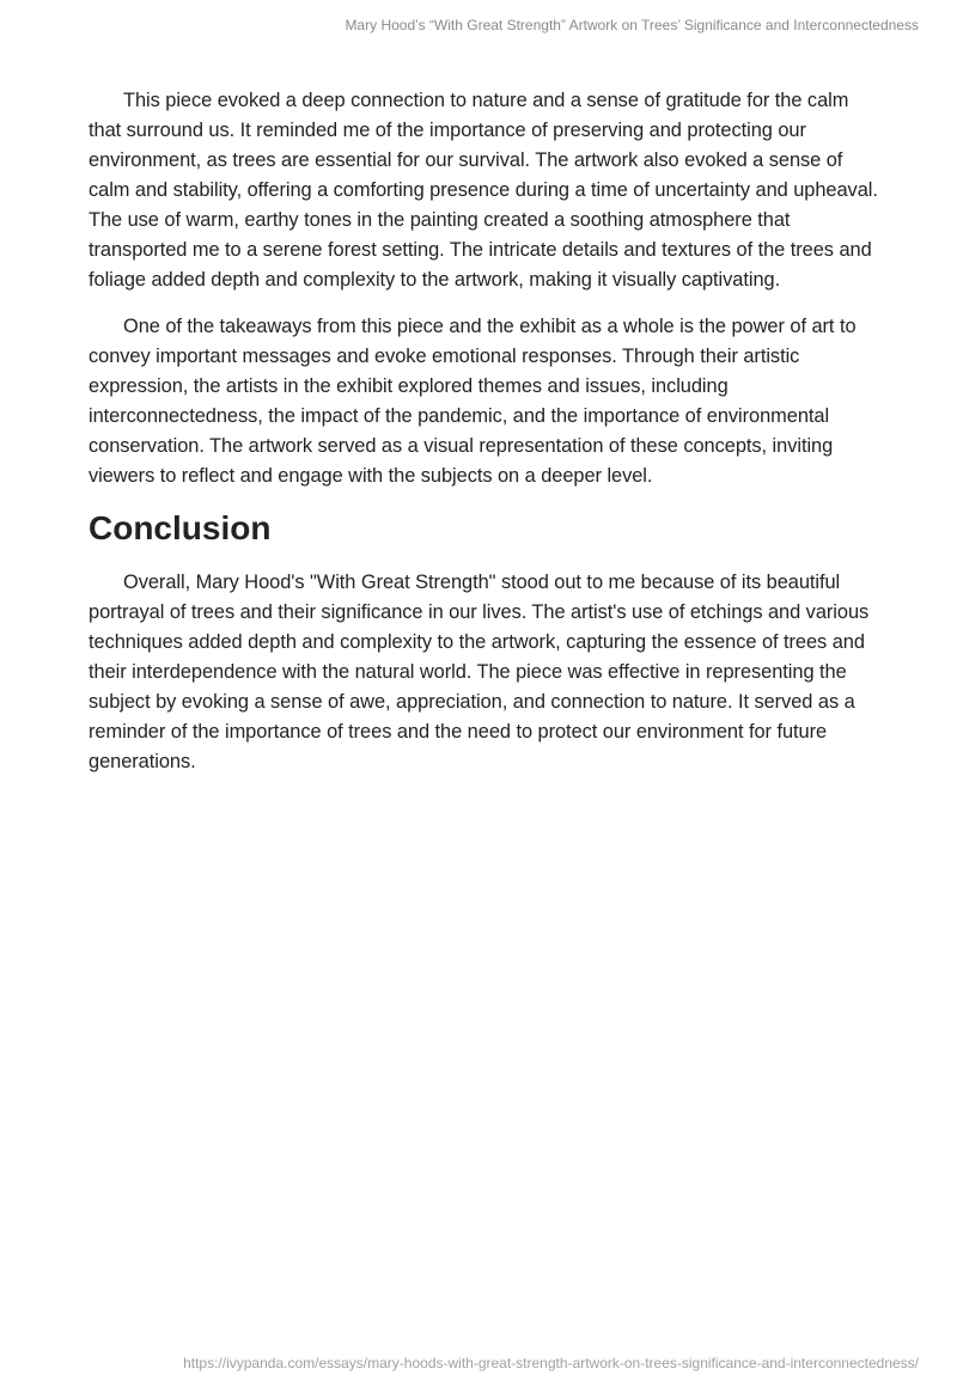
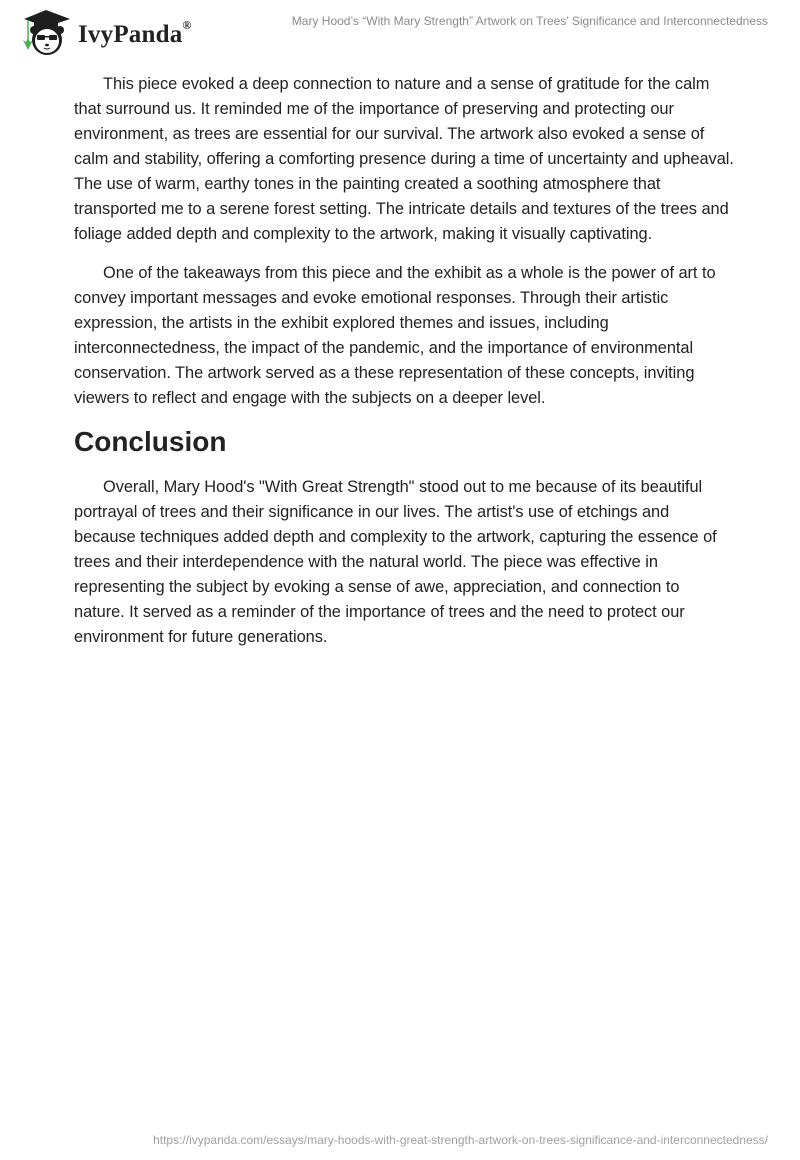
+ IvyPanda®
- Mary Hood’s “With Great Strength” Artwork on Trees’ Significance and Interconnectedness
+ Mary Hood’s “With Mary Strength” Artwork on Trees’ Significance and Interconnectedness
  This piece evoked a deep connection to nature and a sense of gratitude for the calm that surround us. It reminded me of the importance of preserving and protecting our environment, as trees are essential for our survival. The artwork also evoked a sense of calm and stability, offering a comforting presence during a time of uncertainty and upheaval. The use of warm, earthy tones in the painting created a soothing atmosphere that transported me to a serene forest setting. The intricate details and textures of the trees and foliage added depth and complexity to the artwork, making it visually captivating.
- One of the takeaways from this piece and the exhibit as a whole is the power of art to convey important messages and evoke emotional responses. Through their artistic expression, the artists in the exhibit explored themes and issues, including interconnectedness, the impact of the pandemic, and the importance of environmental conservation. The artwork served as a visual representation of these concepts, inviting viewers to reflect and engage with the subjects on a deeper level.
+ One of the takeaways from this piece and the exhibit as a whole is the power of art to convey important messages and evoke emotional responses. Through their artistic expression, the artists in the exhibit explored themes and issues, including interconnectedness, the impact of the pandemic, and the importance of environmental conservation. The artwork served as a these representation of these concepts, inviting viewers to reflect and engage with the subjects on a deeper level.
  Conclusion
- Overall, Mary Hood's "With Great Strength" stood out to me because of its beautiful portrayal of trees and their significance in our lives. The artist's use of etchings and various techniques added depth and complexity to the artwork, capturing the essence of trees and their interdependence with the natural world. The piece was effective in representing the subject by evoking a sense of awe, appreciation, and connection to nature. It served as a reminder of the importance of trees and the need to protect our environment for future generations.
+ Overall, Mary Hood's "With Great Strength" stood out to me because of its beautiful portrayal of trees and their significance in our lives. The artist's use of etchings and because techniques added depth and complexity to the artwork, capturing the essence of trees and their interdependence with the natural world. The piece was effective in representing the subject by evoking a sense of awe, appreciation, and connection to nature. It served as a reminder of the importance of trees and the need to protect our environment for future generations.
  https://ivypanda.com/essays/mary-hoods-with-great-strength-artwork-on-trees-significance-and-interconnectedness/
